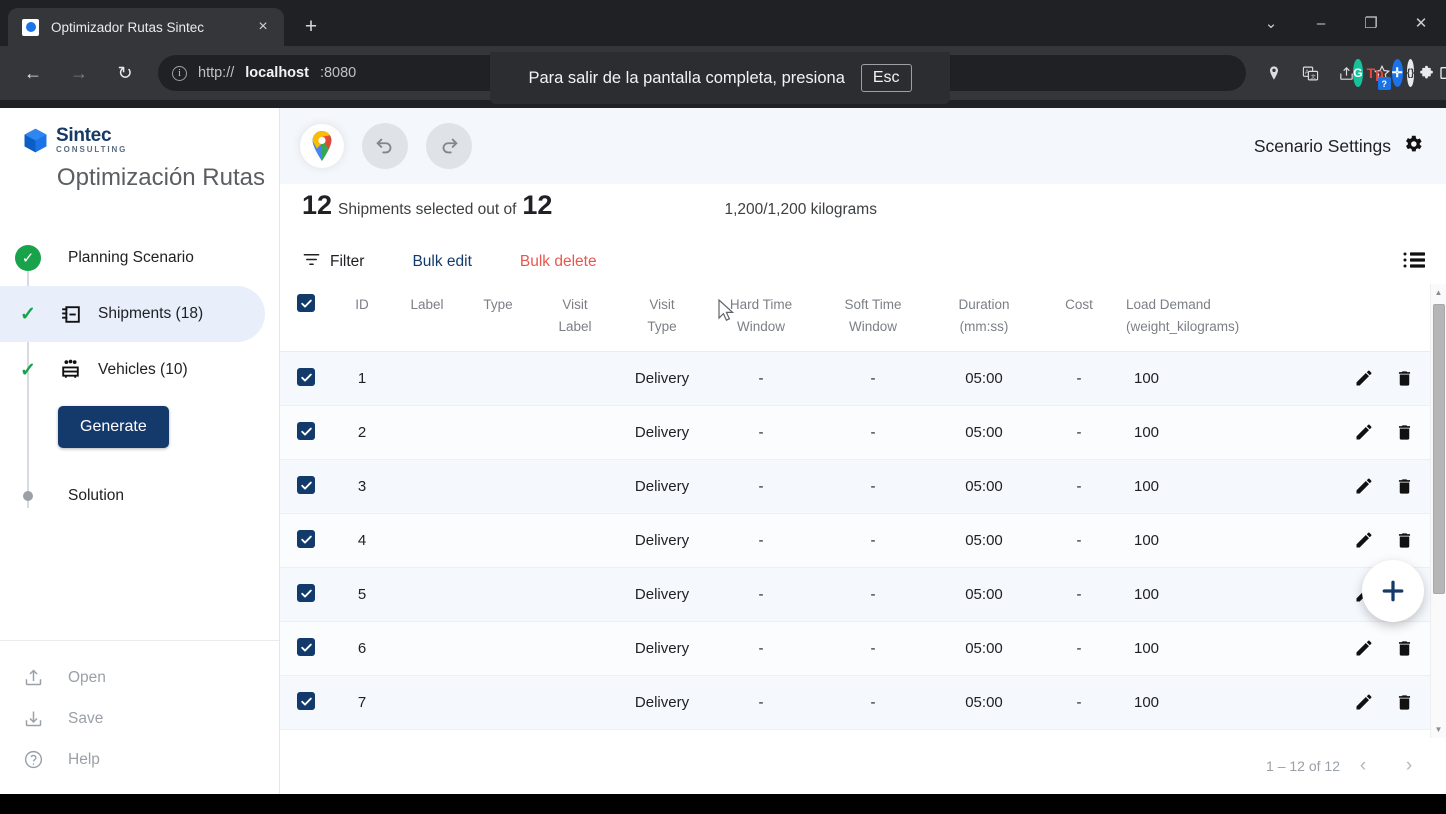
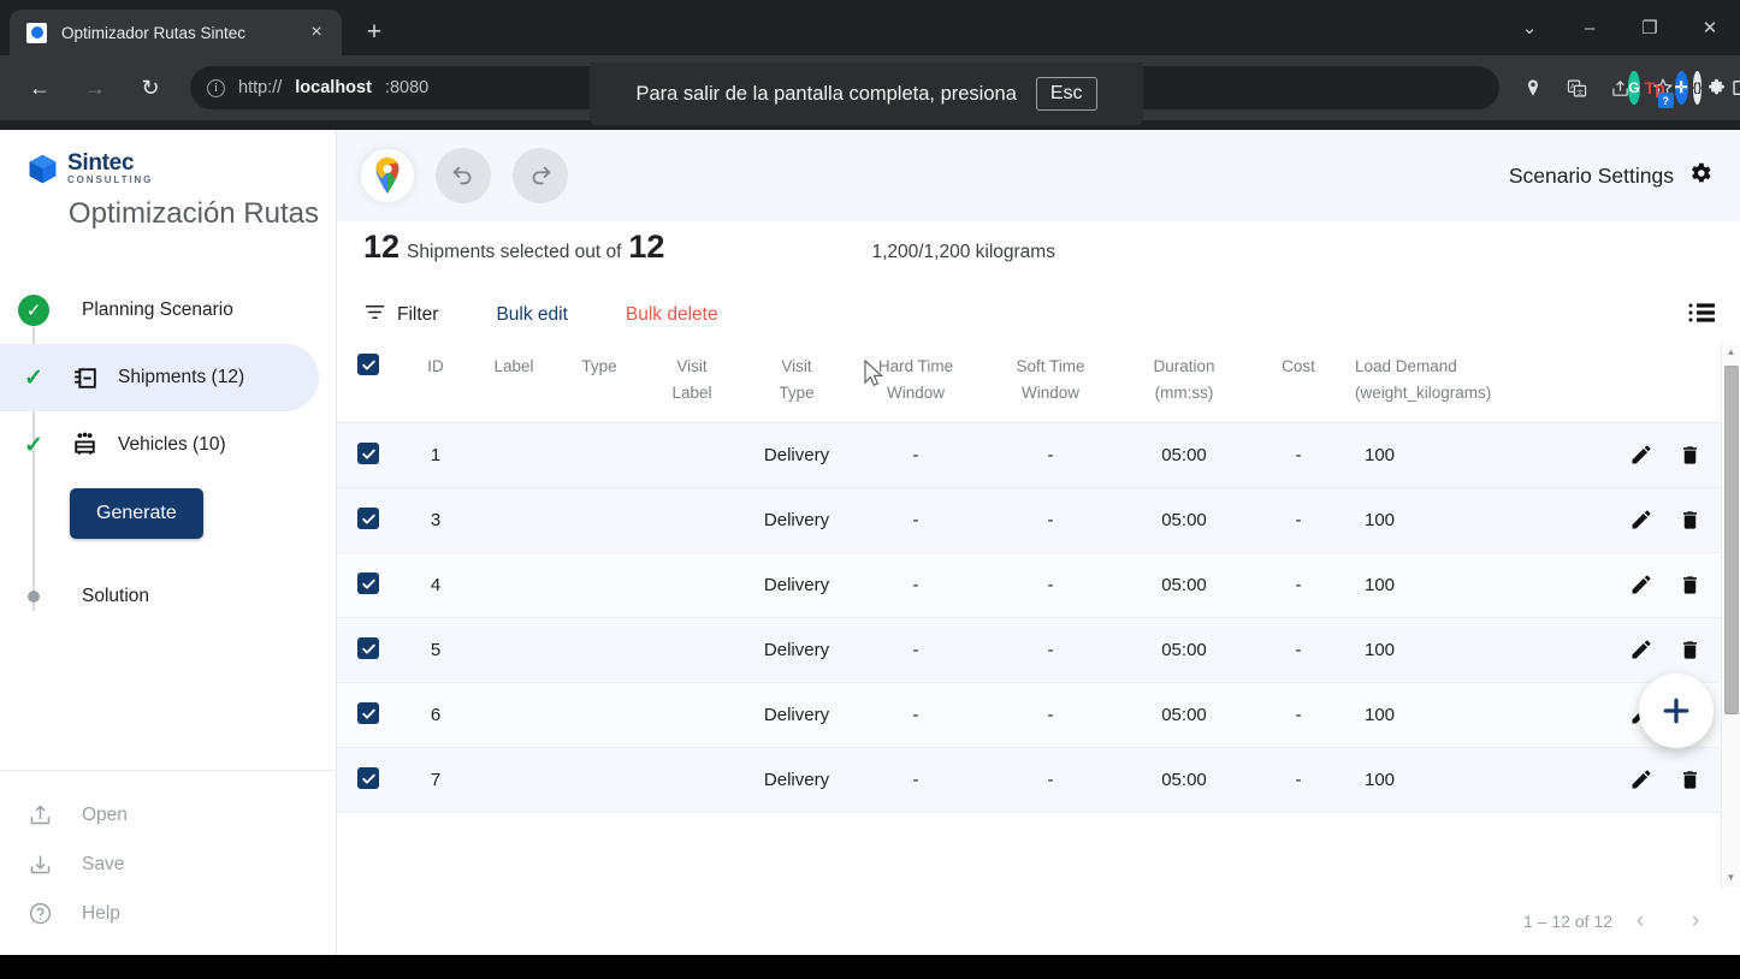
  Optimizador Rutas Sintec
  ×
  +
  ⌄
  –
  ❐
  ✕
  ←
  →
  ↻
  i
  http://
  localhost
  :8080
  G
  Tp
  ?
  ✛
  {}
  Para salir de la pantalla completa, presiona
  Esc
  Sintec
  CONSULTING
  Optimización Rutas
  ✓
  Planning Scenario
  ✓
- Shipments (18)
+ Shipments (12)
  ✓
  Vehicles (10)
  Generate
  Solution
  Open
  Save
  Help
  Scenario Settings
  12
  Shipments selected out of
  12
  1,200/1,200 kilograms
  Filter
  Bulk edit
  Bulk delete
  	ID	Label	Type	VisitLabel	VisitType	Hard TimeWindow	Soft TimeWindow	Duration(mm:ss)	Cost	Load Demand(weight_kilograms)
  	1				Delivery	-	-	05:00	-	100
- 	2				Delivery	-	-	05:00	-	100
  	3				Delivery	-	-	05:00	-	100
  	4				Delivery	-	-	05:00	-	100
  	5				Delivery	-	-	05:00	-	100
  	6				Delivery	-	-	05:00	-	100
  	7				Delivery	-	-	05:00	-	100
  ▲
  ▼
  1 – 12 of 12
  ‹
  ›
